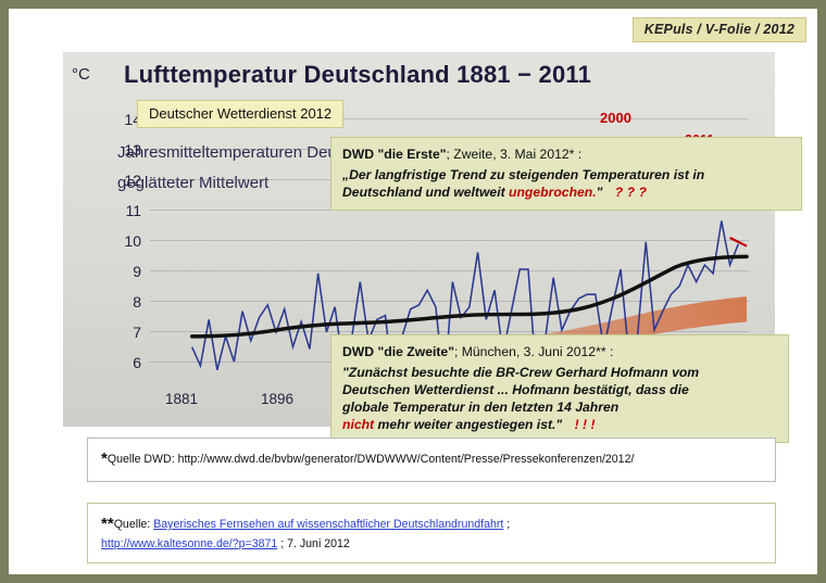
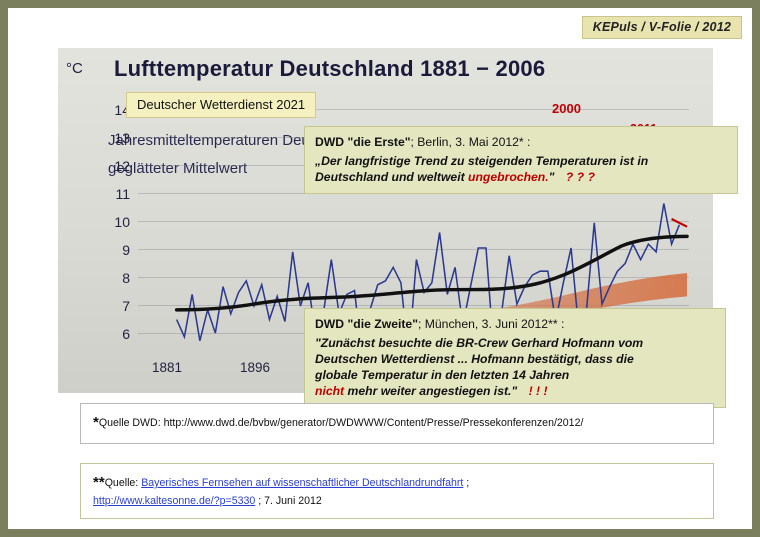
  KEPuls / V-Folie / 2012
  °C
- Lufttemperatur Deutschland 1881 − 2011
+ Lufttemperatur Deutschland 1881 − 2006
  Jahresmitteltemperaturen De
  geglätteter Mittelwert
  13
  12
  11
  10
  9
  8
  7
  6
  1881
  1896
  2000
- Deutscher Wetterdienst 2012
+ Deutscher Wetterdienst 2021
- DWD "die Erste"; Zweite, 3. Mai 2012* :
+ DWD "die Erste"; Berlin, 3. Mai 2012* :
  „Der langfristige Trend zu steigenden Temperaturen ist in
  Deutschland und weltweit ungebrochen." ? ? ?
  DWD "die Zweite"; München, 3. Juni 2012** :
  "Zunächst besuchte die BR-Crew Gerhard Hofmann vom
  Deutschen Wetterdienst ... Hofmann bestätigt, dass die
  globale Temperatur in den letzten 14 Jahren
  nicht mehr weiter angestiegen ist." ! ! !
  *Quelle DWD: http://www.dwd.de/bvbw/generator/DWDWWW/Content/Presse/Pressekonferenzen/2012/
  **Quelle: Bayerisches Fernsehen auf wissenschaftlicher Deutschlandrundfahrt ;
- http://www.kaltesonne.de/?p=3871 ; 7. Juni 2012
+ http://www.kaltesonne.de/?p=5330 ; 7. Juni 2012
